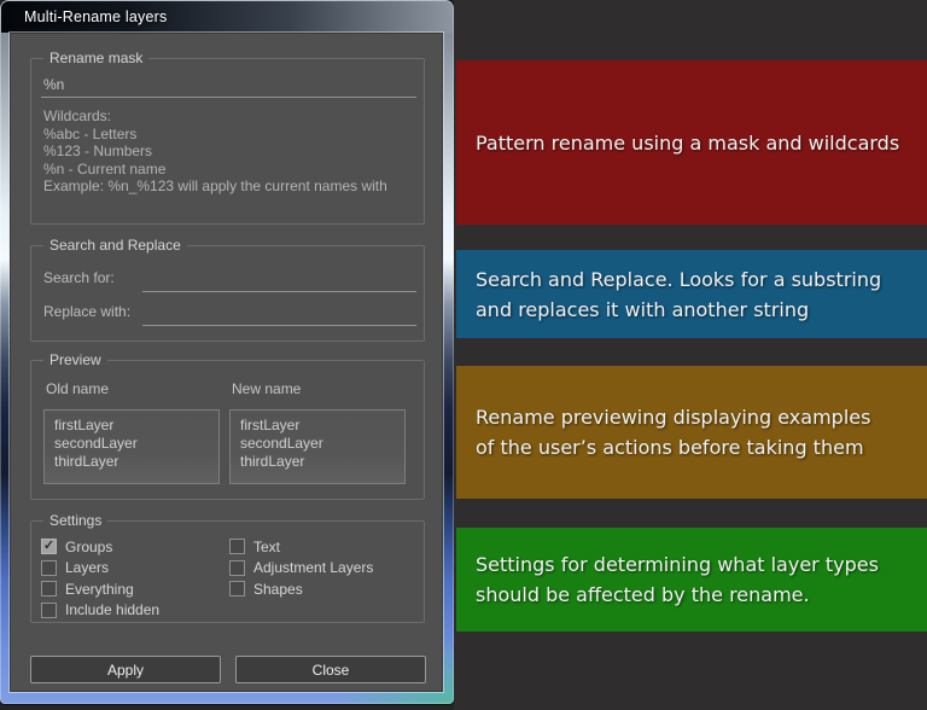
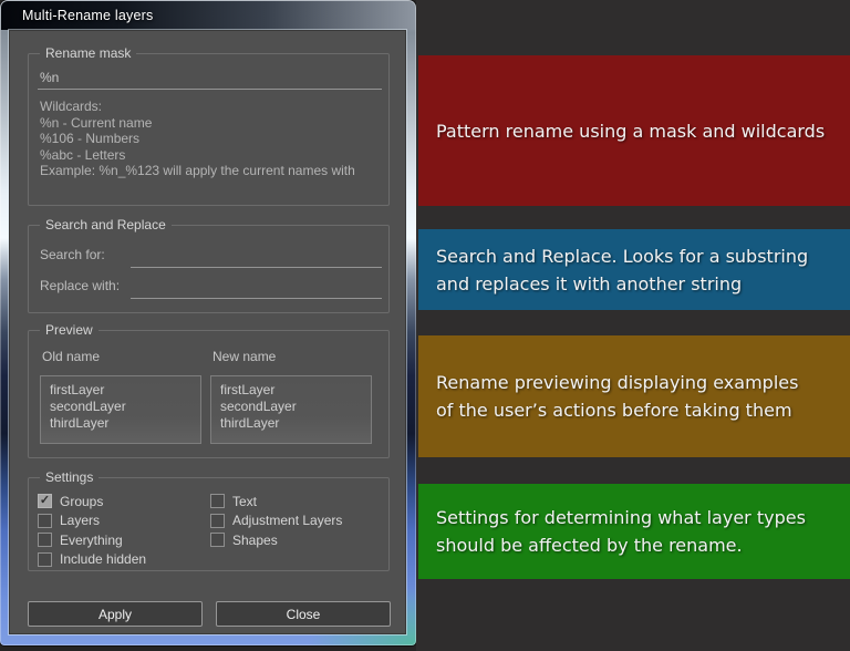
  Multi-Rename layers
  Rename mask
  %n
  Wildcards:
- %abc - Letters
+ %n - Current name
- %123 - Numbers
+ %106 - Numbers
- %n - Current name
+ %abc - Letters
  Example: %n_%123 will apply the current names with
  Search and Replace
  Search for:
  Replace with:
  Preview
  Old name
  New name
  firstLayer
  secondLayer
  thirdLayer
  firstLayer
  secondLayer
  thirdLayer
  Settings
  Groups
  Layers
  Everything
  Include hidden
  Text
  Adjustment Layers
  Shapes
  Apply
  Close
  Pattern rename using a mask and wildcards
  Search and Replace. Looks for a substring
  and replaces it with another string
  Rename previewing displaying examples
  of the user’s actions before taking them
  Settings for determining what layer types
  should be affected by the rename.
